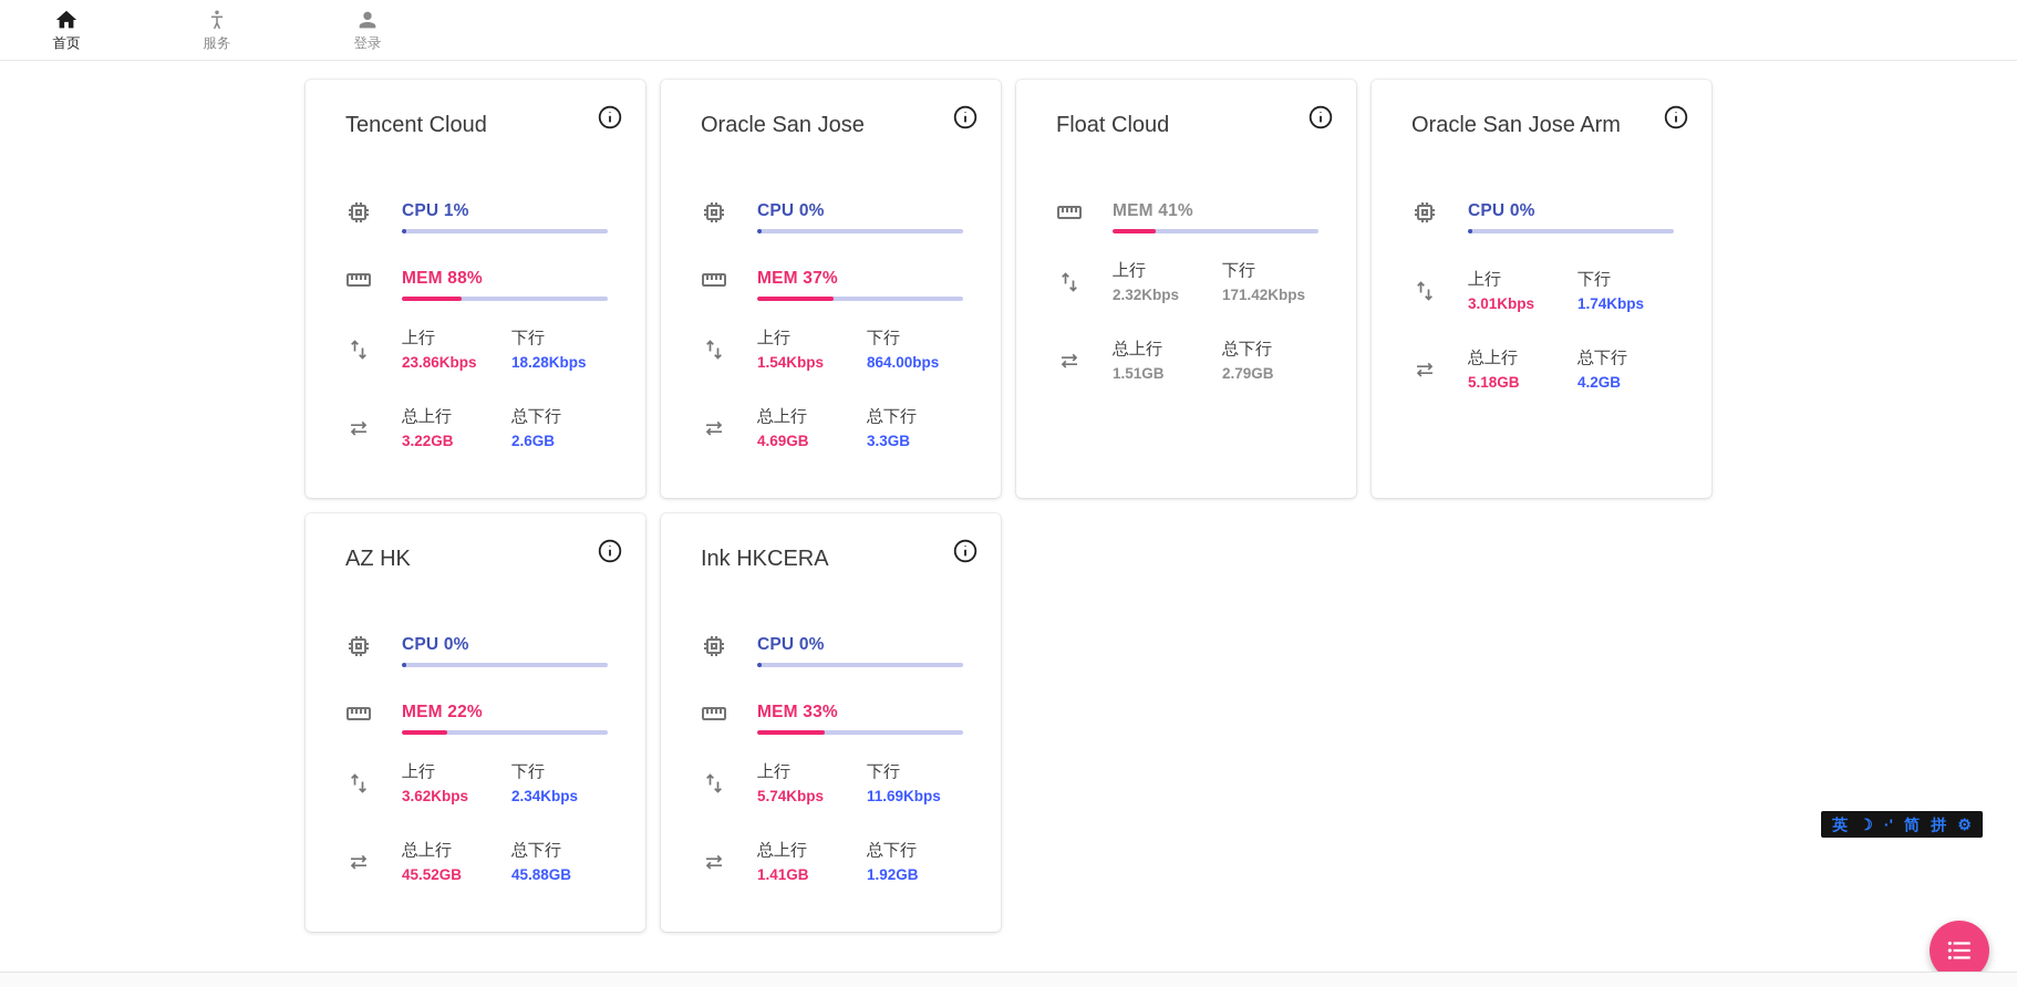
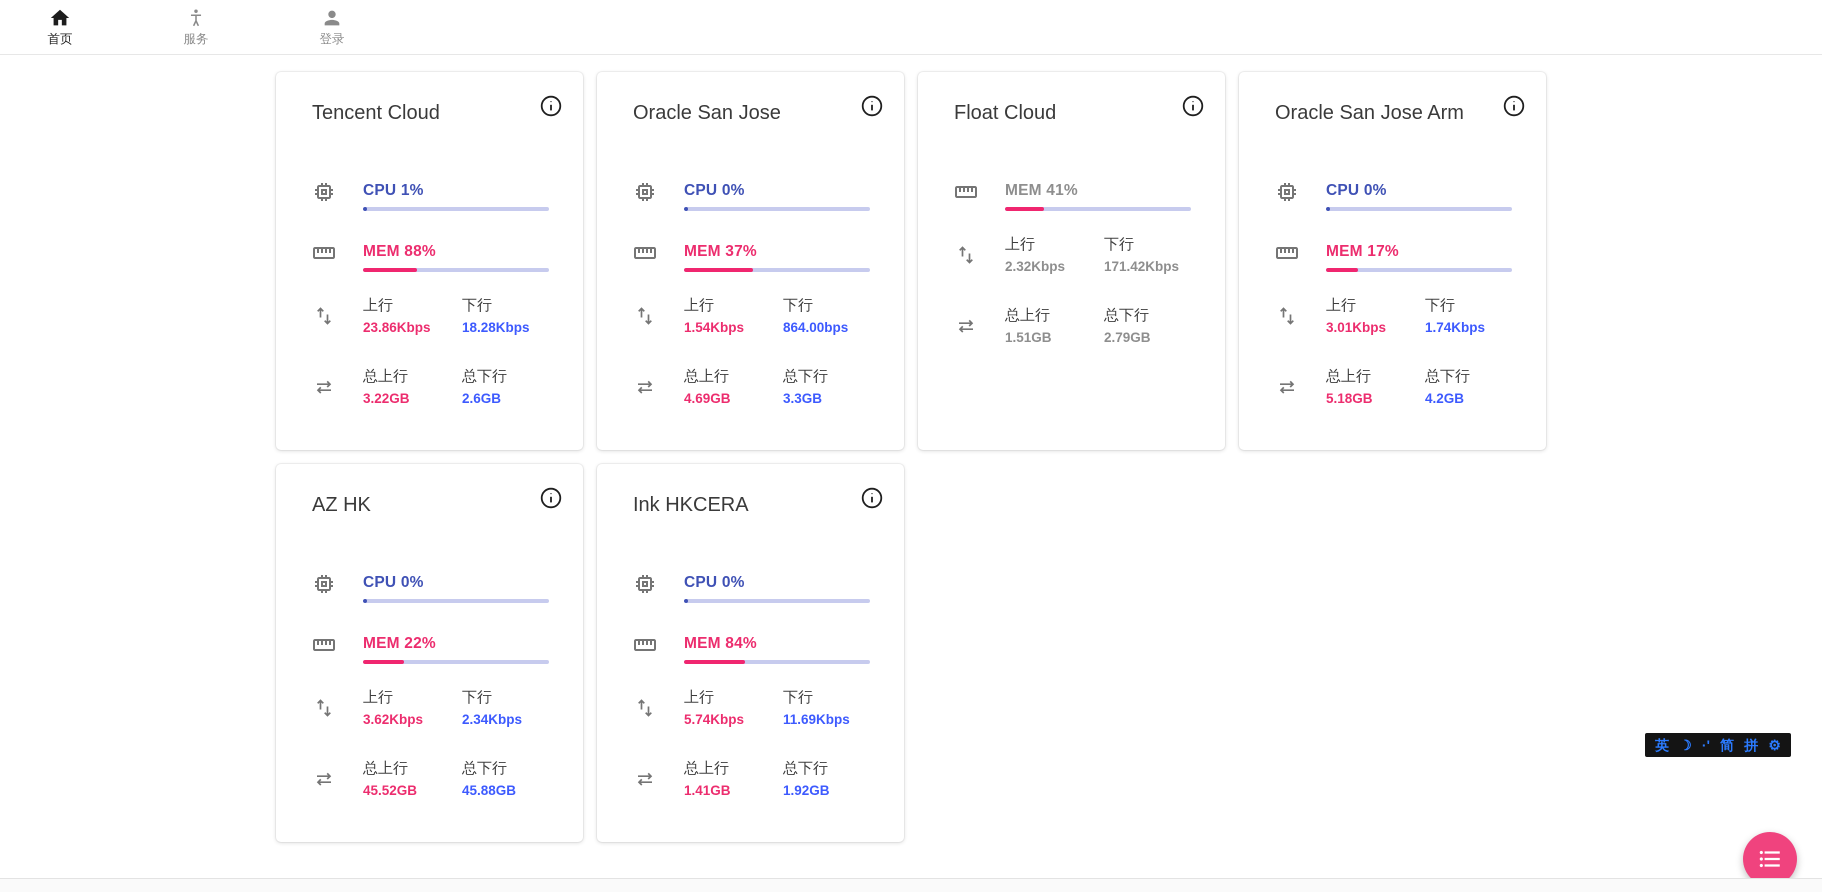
  首页
  服务
  登录
  Tencent Cloud
  CPU 1%
  MEM 88%
  上行
  23.86Kbps
  下行
  18.28Kbps
  总上行
  3.22GB
  总下行
  2.6GB
  Oracle San Jose
  CPU 0%
  MEM 37%
  上行
  1.54Kbps
  下行
  864.00bps
  总上行
  4.69GB
  总下行
  3.3GB
  Float Cloud
  MEM 41%
  上行
  2.32Kbps
  下行
  171.42Kbps
  总上行
  1.51GB
  总下行
  2.79GB
  Oracle San Jose Arm
  CPU 0%
+ MEM 17%
  上行
  3.01Kbps
  下行
  1.74Kbps
  总上行
  5.18GB
  总下行
  4.2GB
  AZ HK
  CPU 0%
  MEM 22%
  上行
  3.62Kbps
  下行
  2.34Kbps
  总上行
  45.52GB
  总下行
  45.88GB
  Ink HKCERA
  CPU 0%
- MEM 33%
+ MEM 84%
  上行
  5.74Kbps
  下行
  11.69Kbps
  总上行
  1.41GB
  总下行
  1.92GB
  英
  ☽
  ·'
  简
  拼
  ⚙
